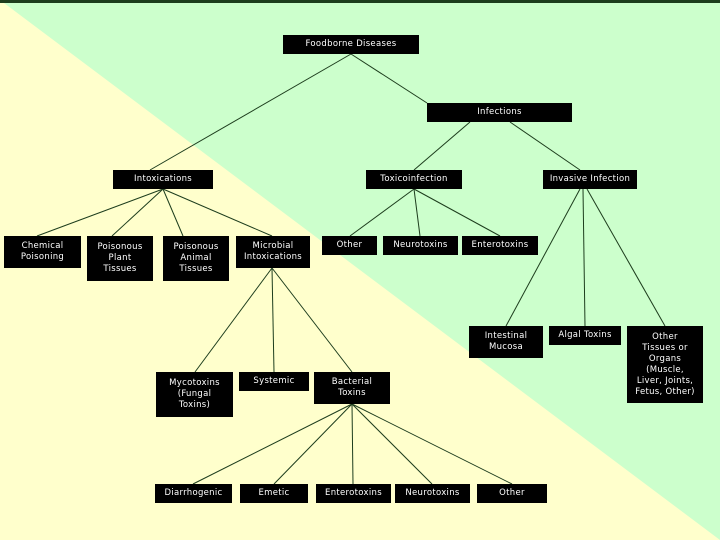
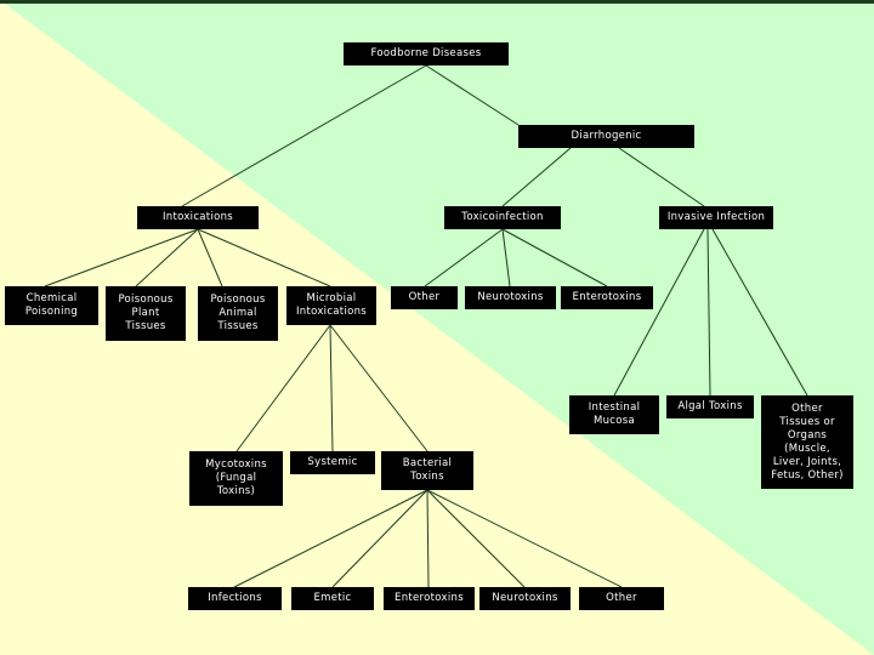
  Foodborne Diseases
- Infections
+ Diarrhogenic
  Intoxications
  Toxicoinfection
  Invasive Infection
  Chemical
  Poisoning
  Poisonous
  Plant
  Tissues
  Poisonous
  Animal
  Tissues
  Microbial
  Intoxications
  Other
  Neurotoxins
  Enterotoxins
  Intestinal
  Mucosa
  Algal Toxins
  Other
  Tissues or
  Organs
  (Muscle,
  Liver, Joints,
  Fetus, Other)
  Mycotoxins
  (Fungal
  Toxins)
  Systemic
  Bacterial
  Toxins
- Diarrhogenic
+ Infections
  Emetic
  Enterotoxins
  Neurotoxins
  Other
